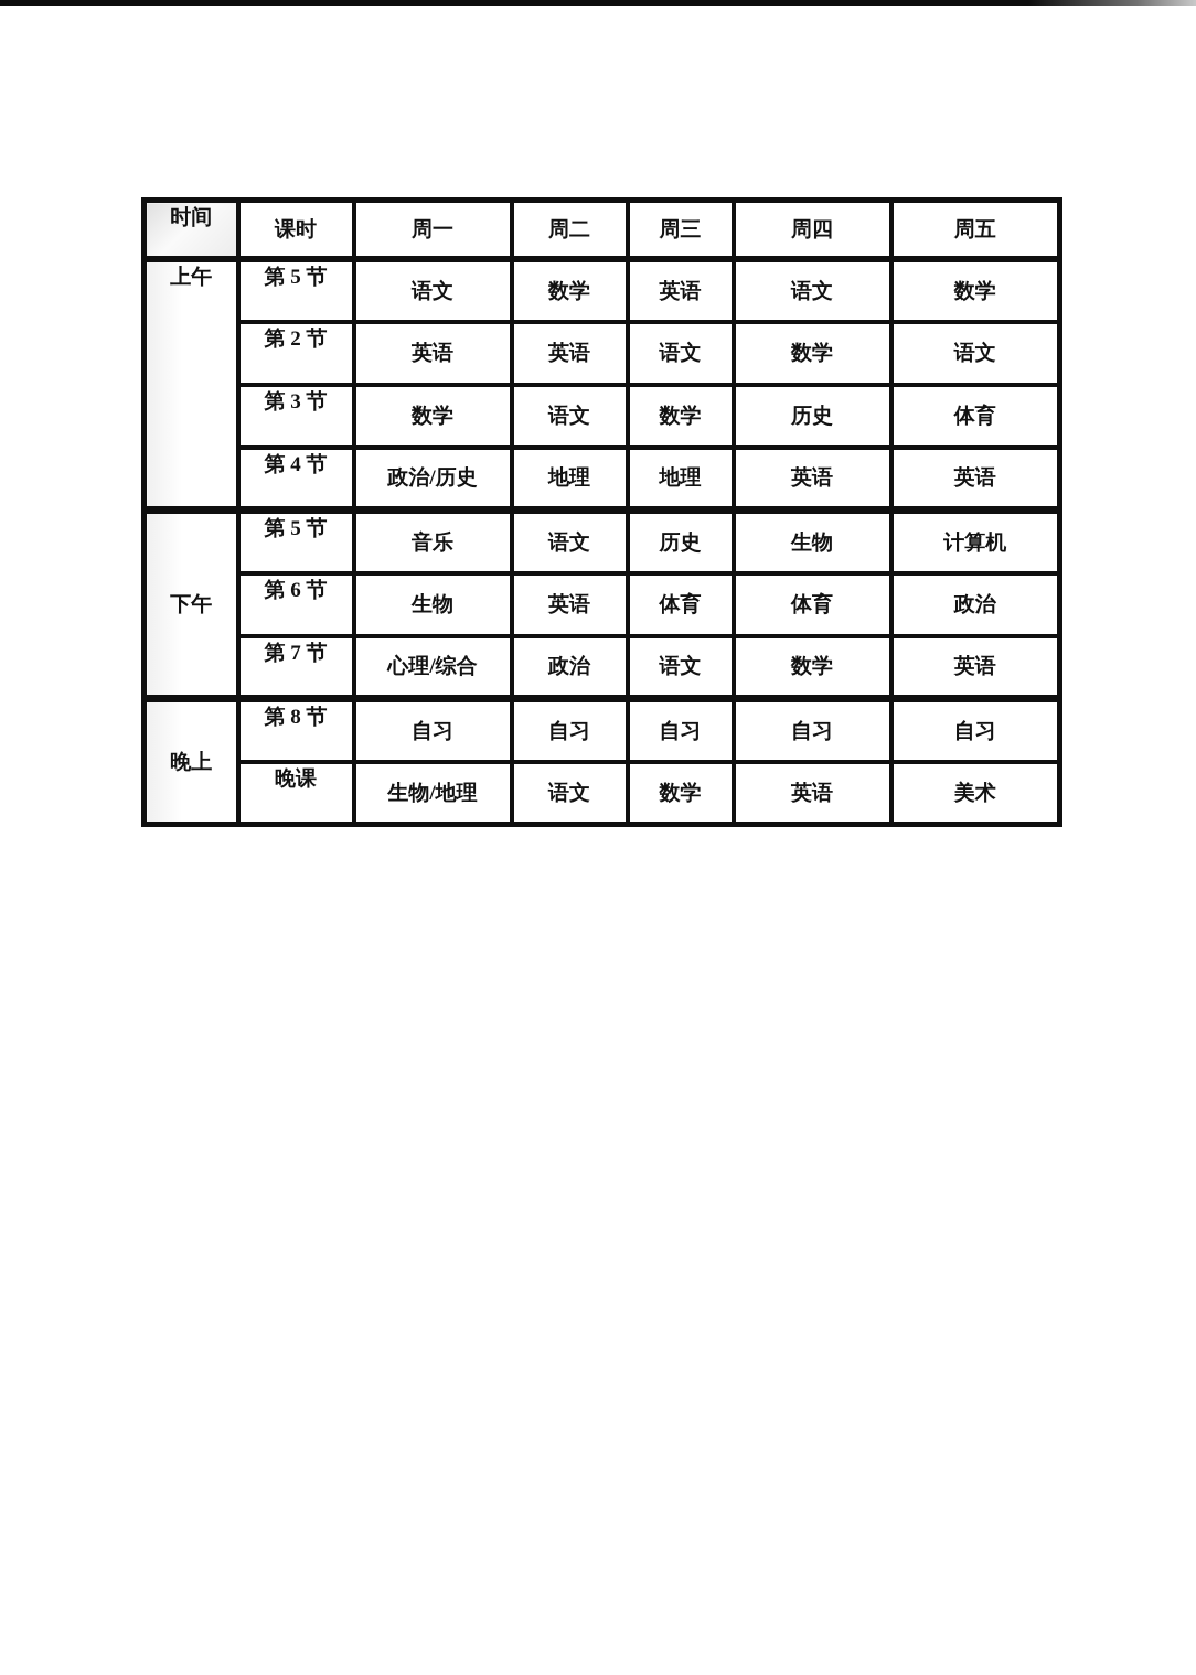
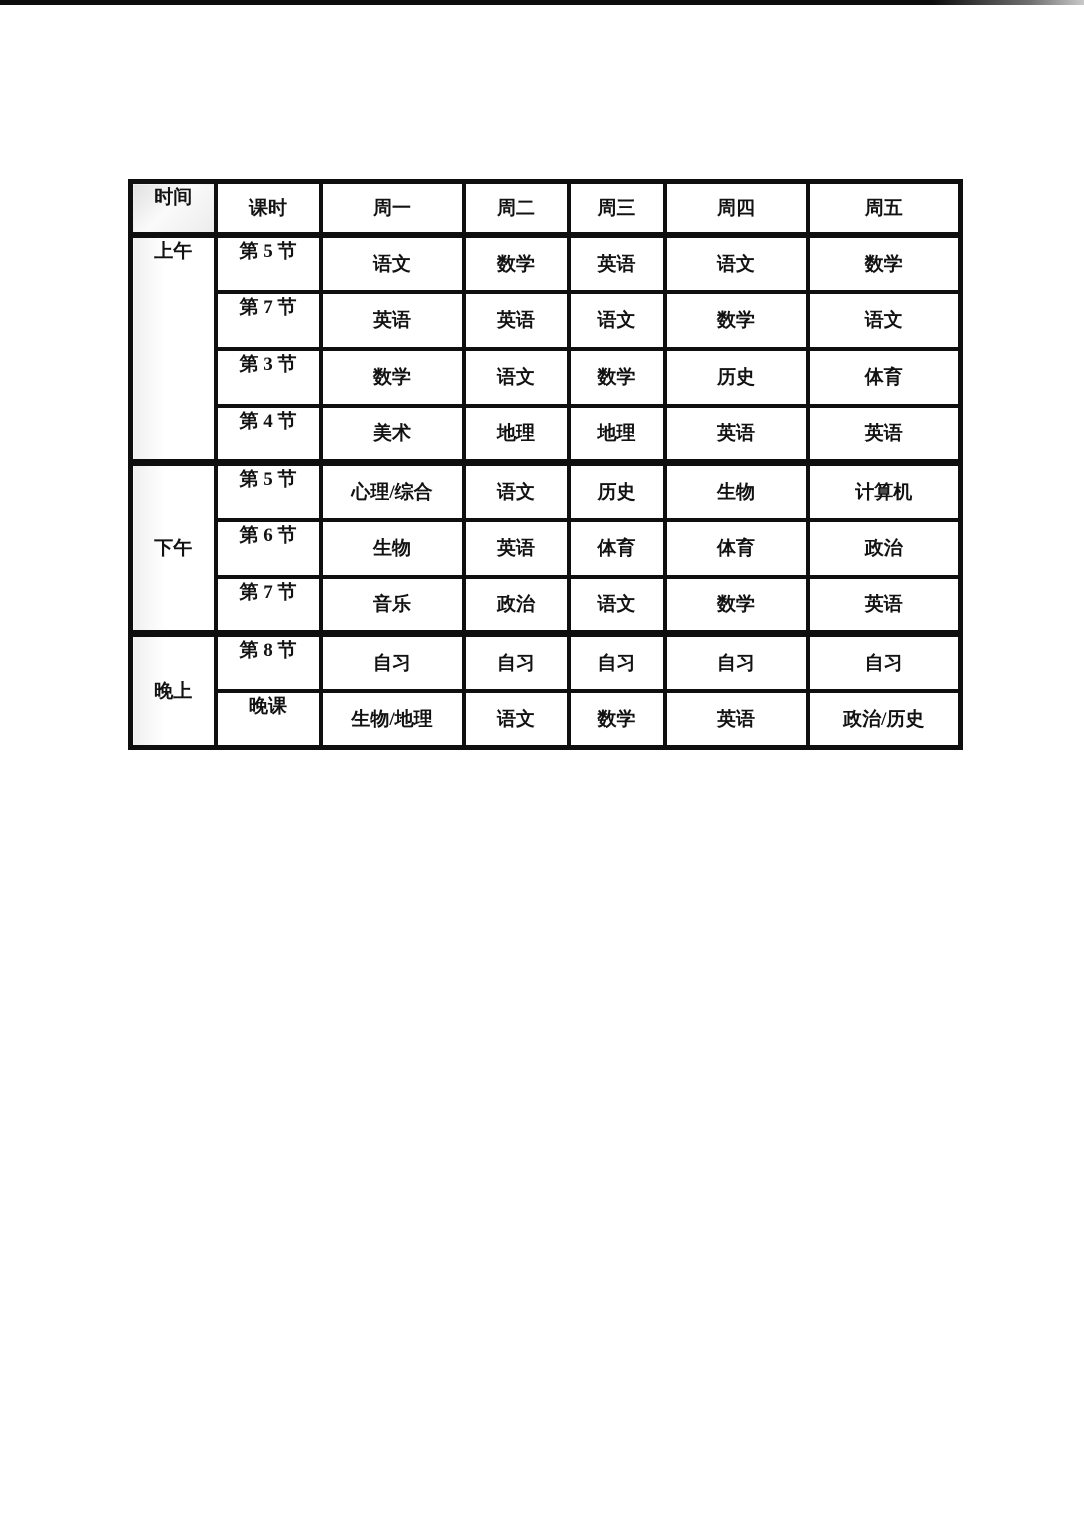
  时间	课时	周一	周二	周三	周四	周五
  上午	第 5 节	语文	数学	英语	语文	数学
- 第 2 节	英语	英语	语文	数学	语文
+ 第 7 节	英语	英语	语文	数学	语文
  第 3 节	数学	语文	数学	历史	体育
- 第 4 节	政治/历史	地理	地理	英语	英语
+ 第 4 节	美术	地理	地理	英语	英语
- 下午	第 5 节	音乐	语文	历史	生物	计算机
+ 下午	第 5 节	心理/综合	语文	历史	生物	计算机
  第 6 节	生物	英语	体育	体育	政治
- 第 7 节	心理/综合	政治	语文	数学	英语
+ 第 7 节	音乐	政治	语文	数学	英语
  晚上	第 8 节	自习	自习	自习	自习	自习
- 晚课	生物/地理	语文	数学	英语	美术
+ 晚课	生物/地理	语文	数学	英语	政治/历史
